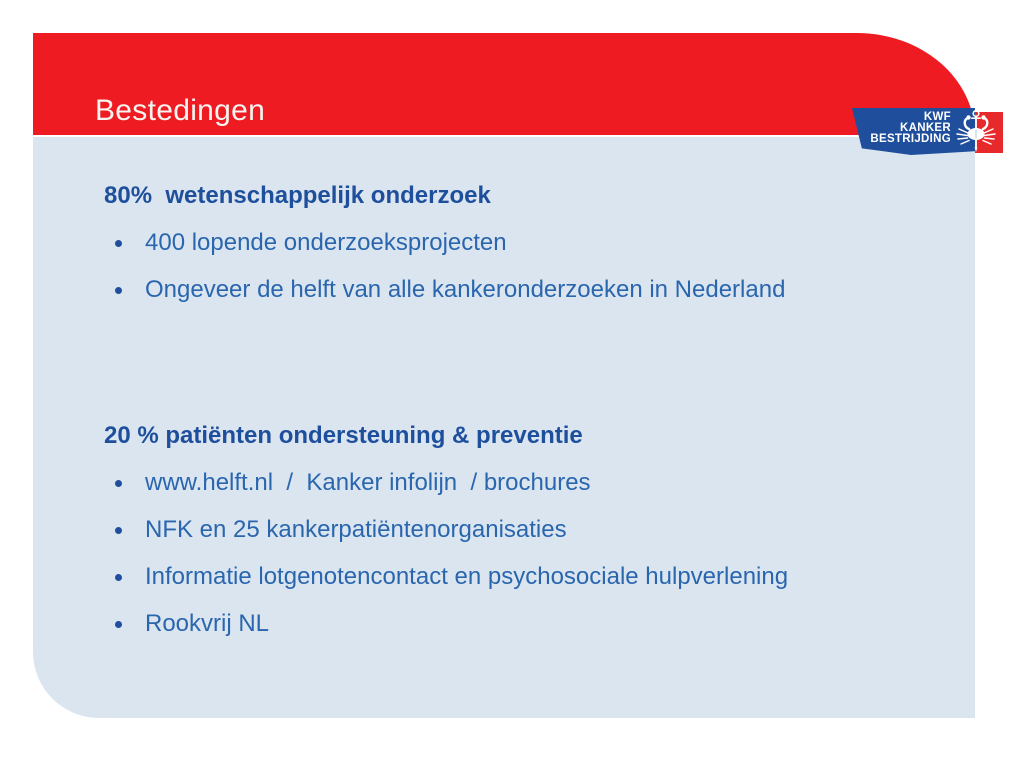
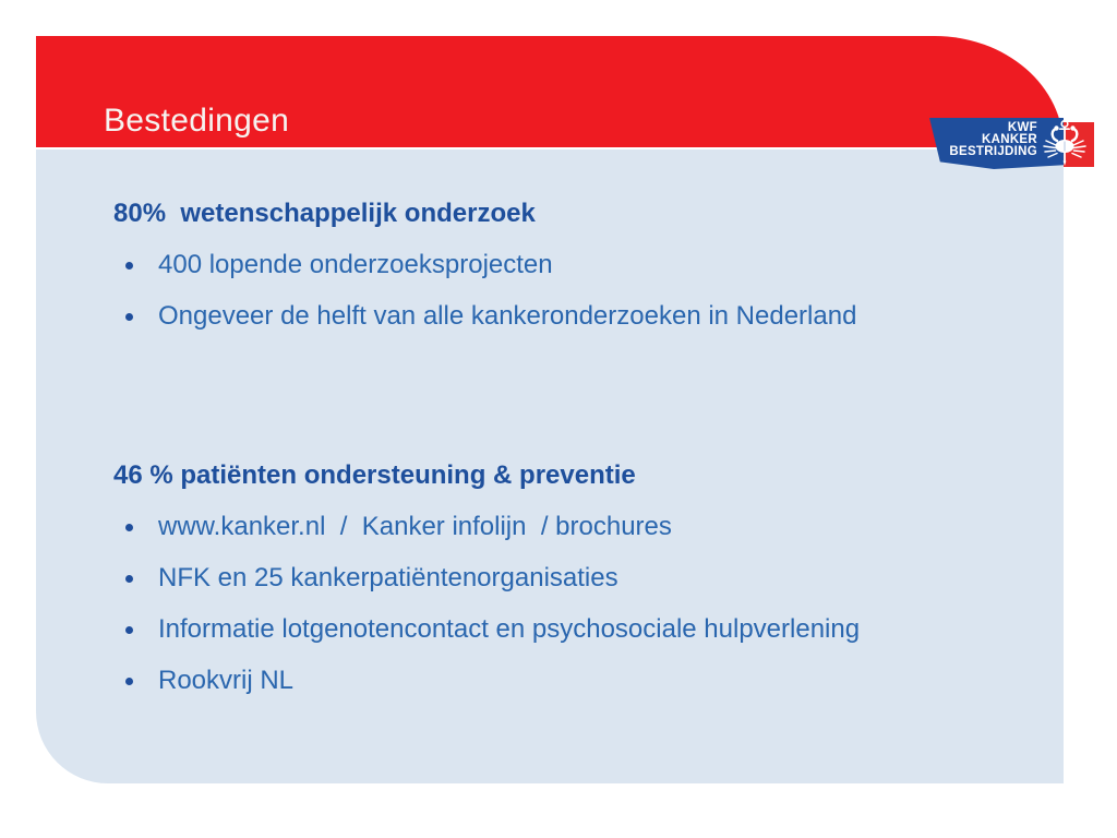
  Bestedingen
  KWF
  KANKER
  BESTRIJDING
  80% wetenschappelijk onderzoek
  400 lopende onderzoeksprojecten
  Ongeveer de helft van alle kankeronderzoeken in Nederland
- 20 % patiënten ondersteuning & preventie
+ 46 % patiënten ondersteuning & preventie
- www.helft.nl / Kanker infolijn / brochures
+ www.kanker.nl / Kanker infolijn / brochures
  NFK en 25 kankerpatiëntenorganisaties
  Informatie lotgenotencontact en psychosociale hulpverlening
  Rookvrij NL
